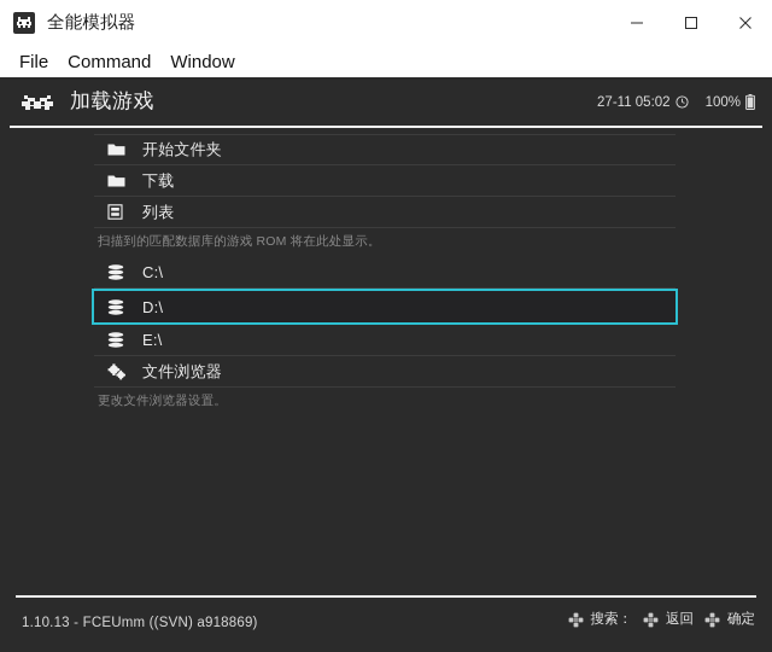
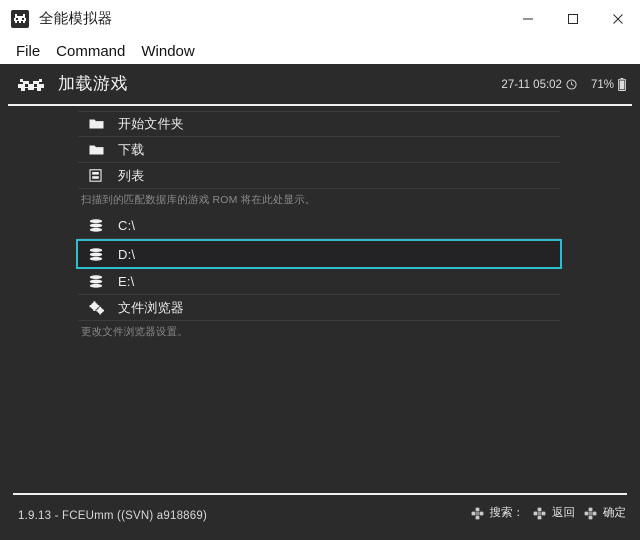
  全能模拟器
  File
  Command
  Window
  加载游戏
  27-11 05:02
- 100%
+ 71%
  开始文件夹
  下载
  列表
  扫描到的匹配数据库的游戏 ROM 将在此处显示。
  C:\
  D:\
  E:\
  文件浏览器
  更改文件浏览器设置。
- 1.10.13 - FCEUmm ((SVN) a918869)
+ 1.9.13 - FCEUmm ((SVN) a918869)
  搜索：
  返回
  确定
